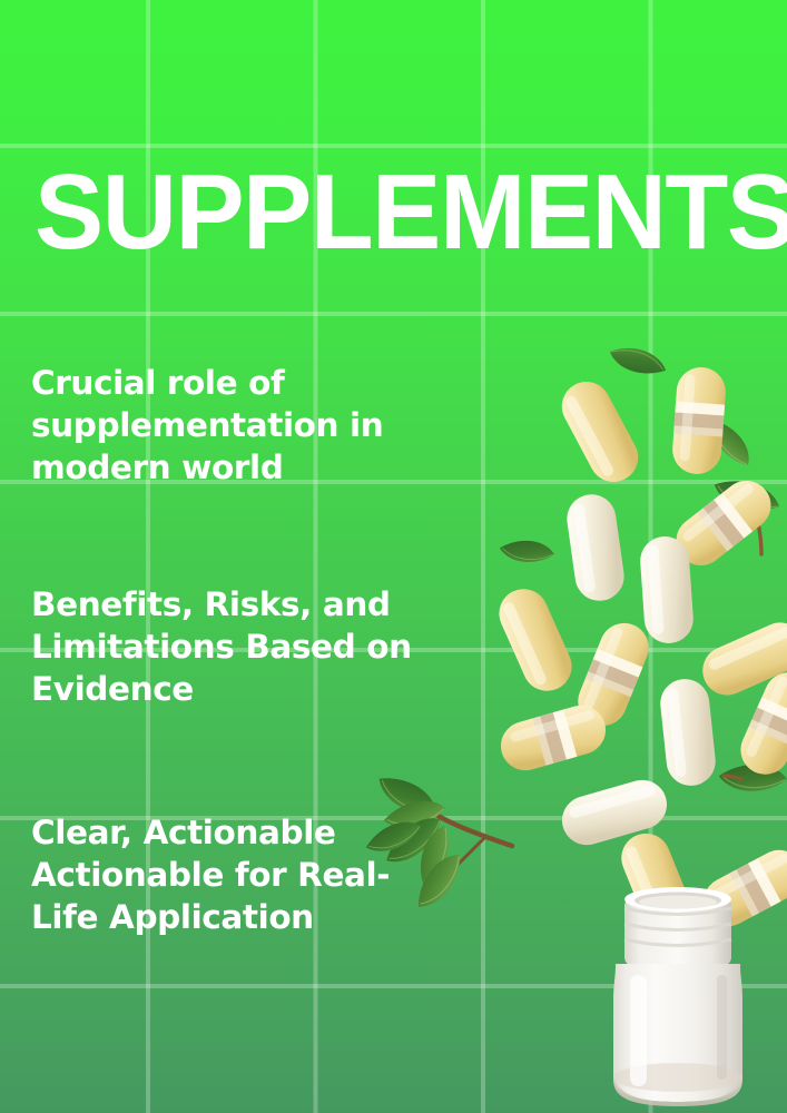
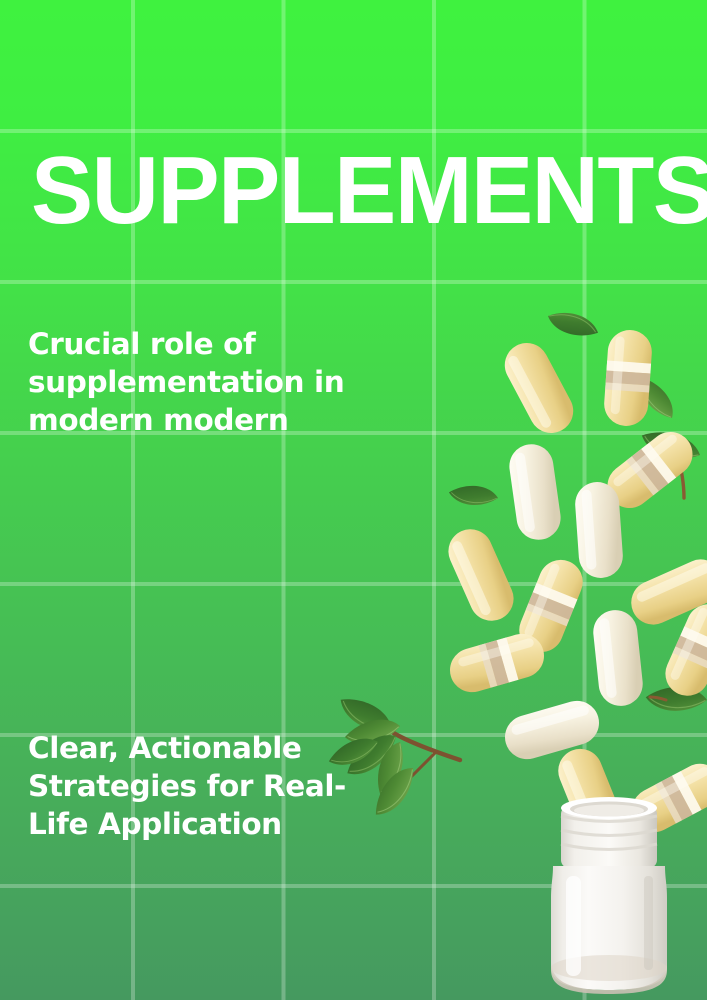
  SUPPLEMENTS
- Crucial role of supplementation in modern world
+ Crucial role of supplementation in modern modern
- Benefits, Risks, and Limitations Based on Evidence
- Clear, Actionable Actionable for Real-Life Application
+ Clear, Actionable Strategies for Real-Life Application
